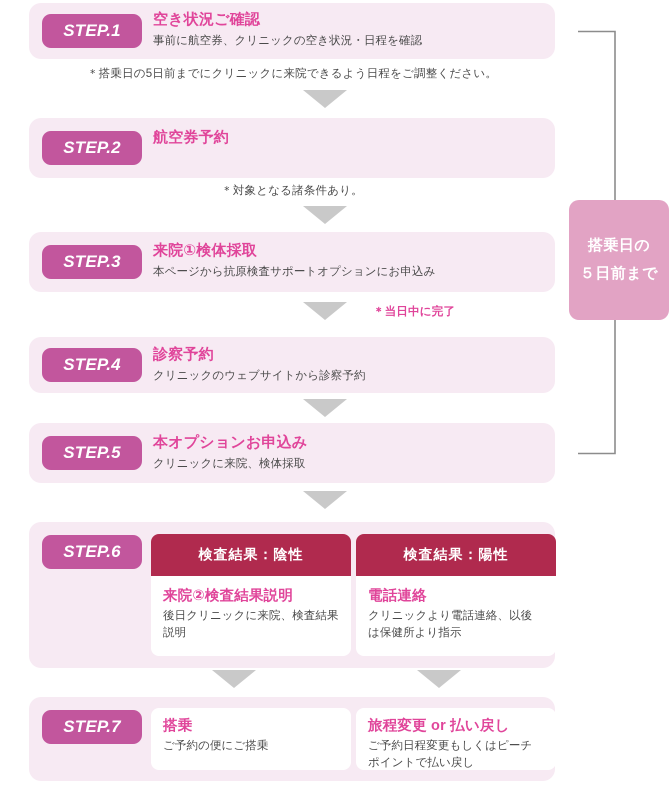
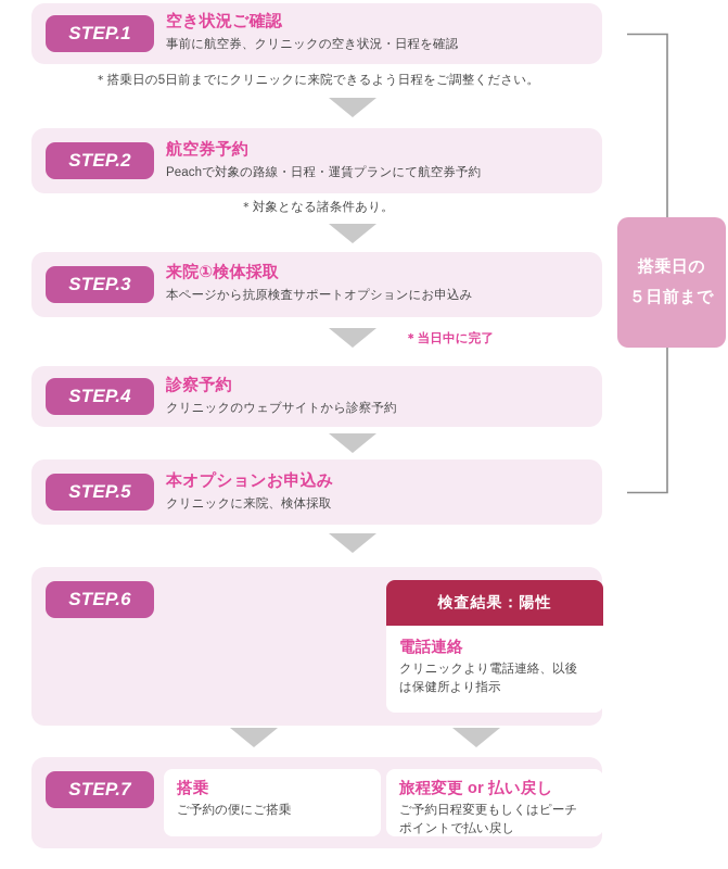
  STEP.1
  空き状況ご確認
  事前に航空券、クリニックの空き状況・日程を確認
  ＊搭乗日の5日前までにクリニックに来院できるよう日程をご調整ください。
  STEP.2
  航空券予約
+ Peachで対象の路線・日程・運賃プランにて航空券予約
  ＊対象となる諸条件あり。
  STEP.3
  来院①検体採取
  本ページから抗原検査サポートオプションにお申込み
  ＊当日中に完了
  STEP.4
  診察予約
  クリニックのウェブサイトから診察予約
  STEP.5
  本オプションお申込み
  クリニックに来院、検体採取
  STEP.6
- 検査結果：陰性
- 来院②検査結果説明
- 後日クリニックに来院、検査結果説明
  検査結果：陽性
  電話連絡
  クリニックより電話連絡、以後は保健所より指示
  STEP.7
  搭乗
  ご予約の便にご搭乗
  旅程変更 or 払い戻し
  ご予約日程変更もしくはピーチポイントで払い戻し
  搭乗日の
  ５日前まで
